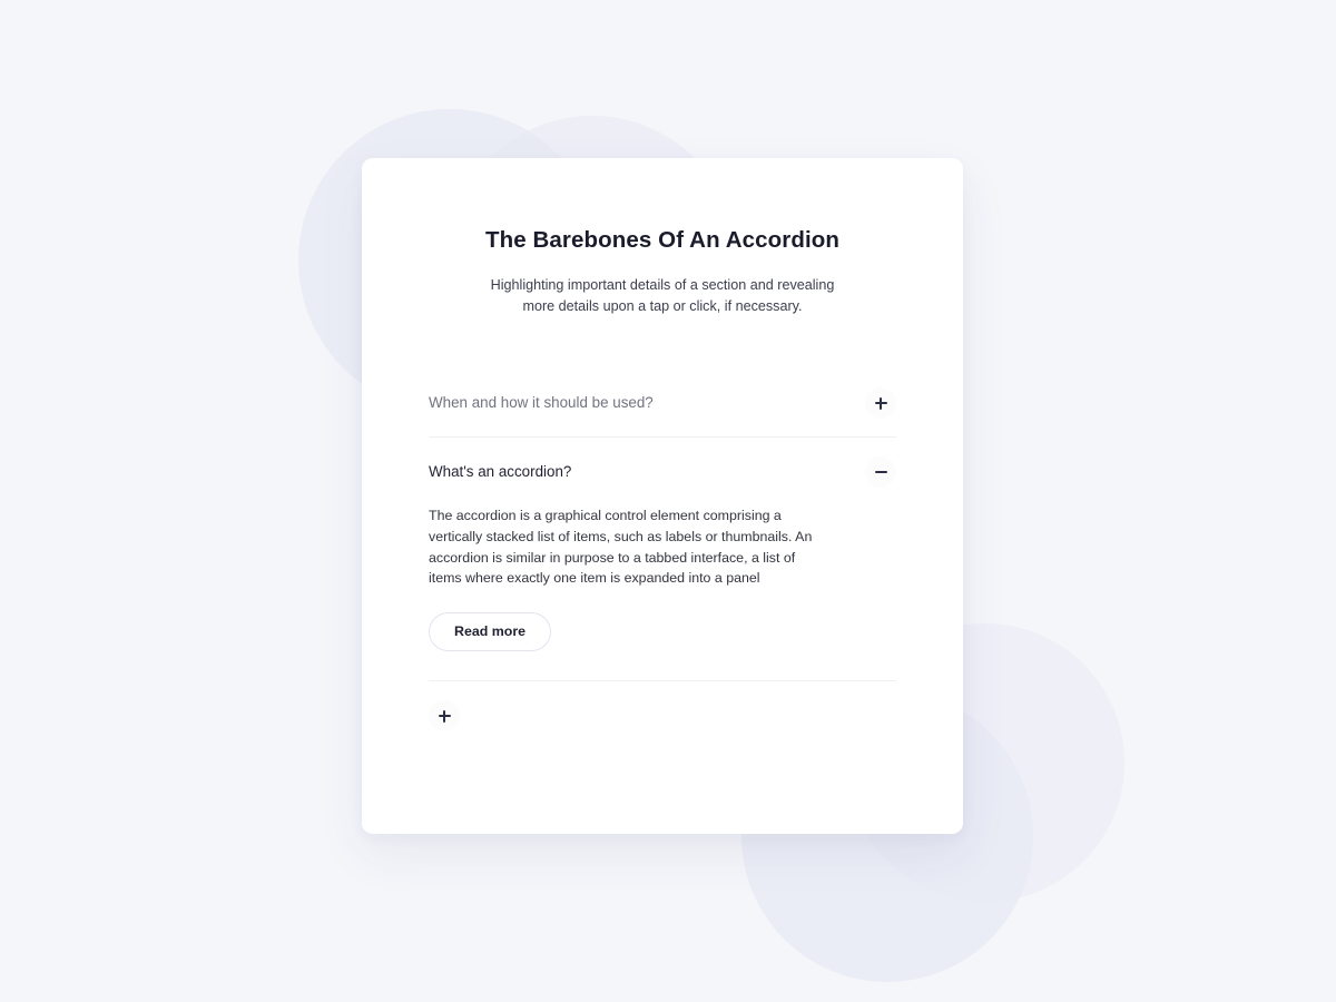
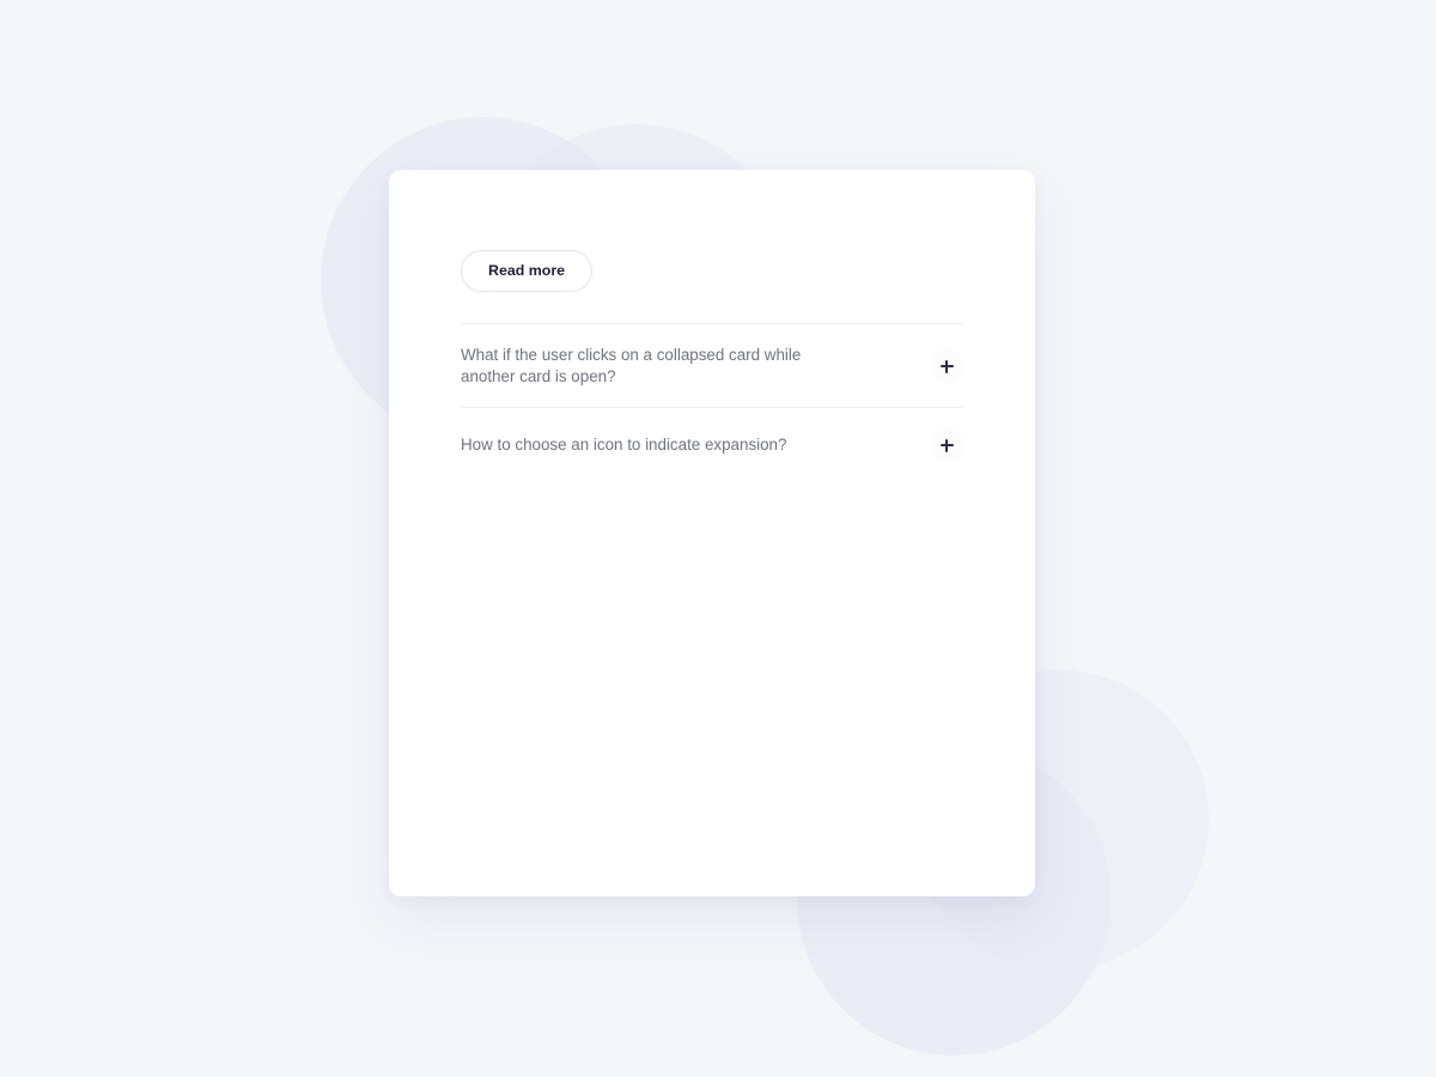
- The Barebones Of An Accordion
- Highlighting important details of a section and revealing more details upon a tap or click, if necessary.
- When and how it should be used?
- What's an accordion?
- The accordion is a graphical control element comprising a vertically stacked list of items, such as labels or thumbnails. An accordion is similar in purpose to a tabbed interface, a list of items where exactly one item is expanded into a panel
  Read more
+ What if the user clicks on a collapsed card while another card is open?
+ How to choose an icon to indicate expansion?
